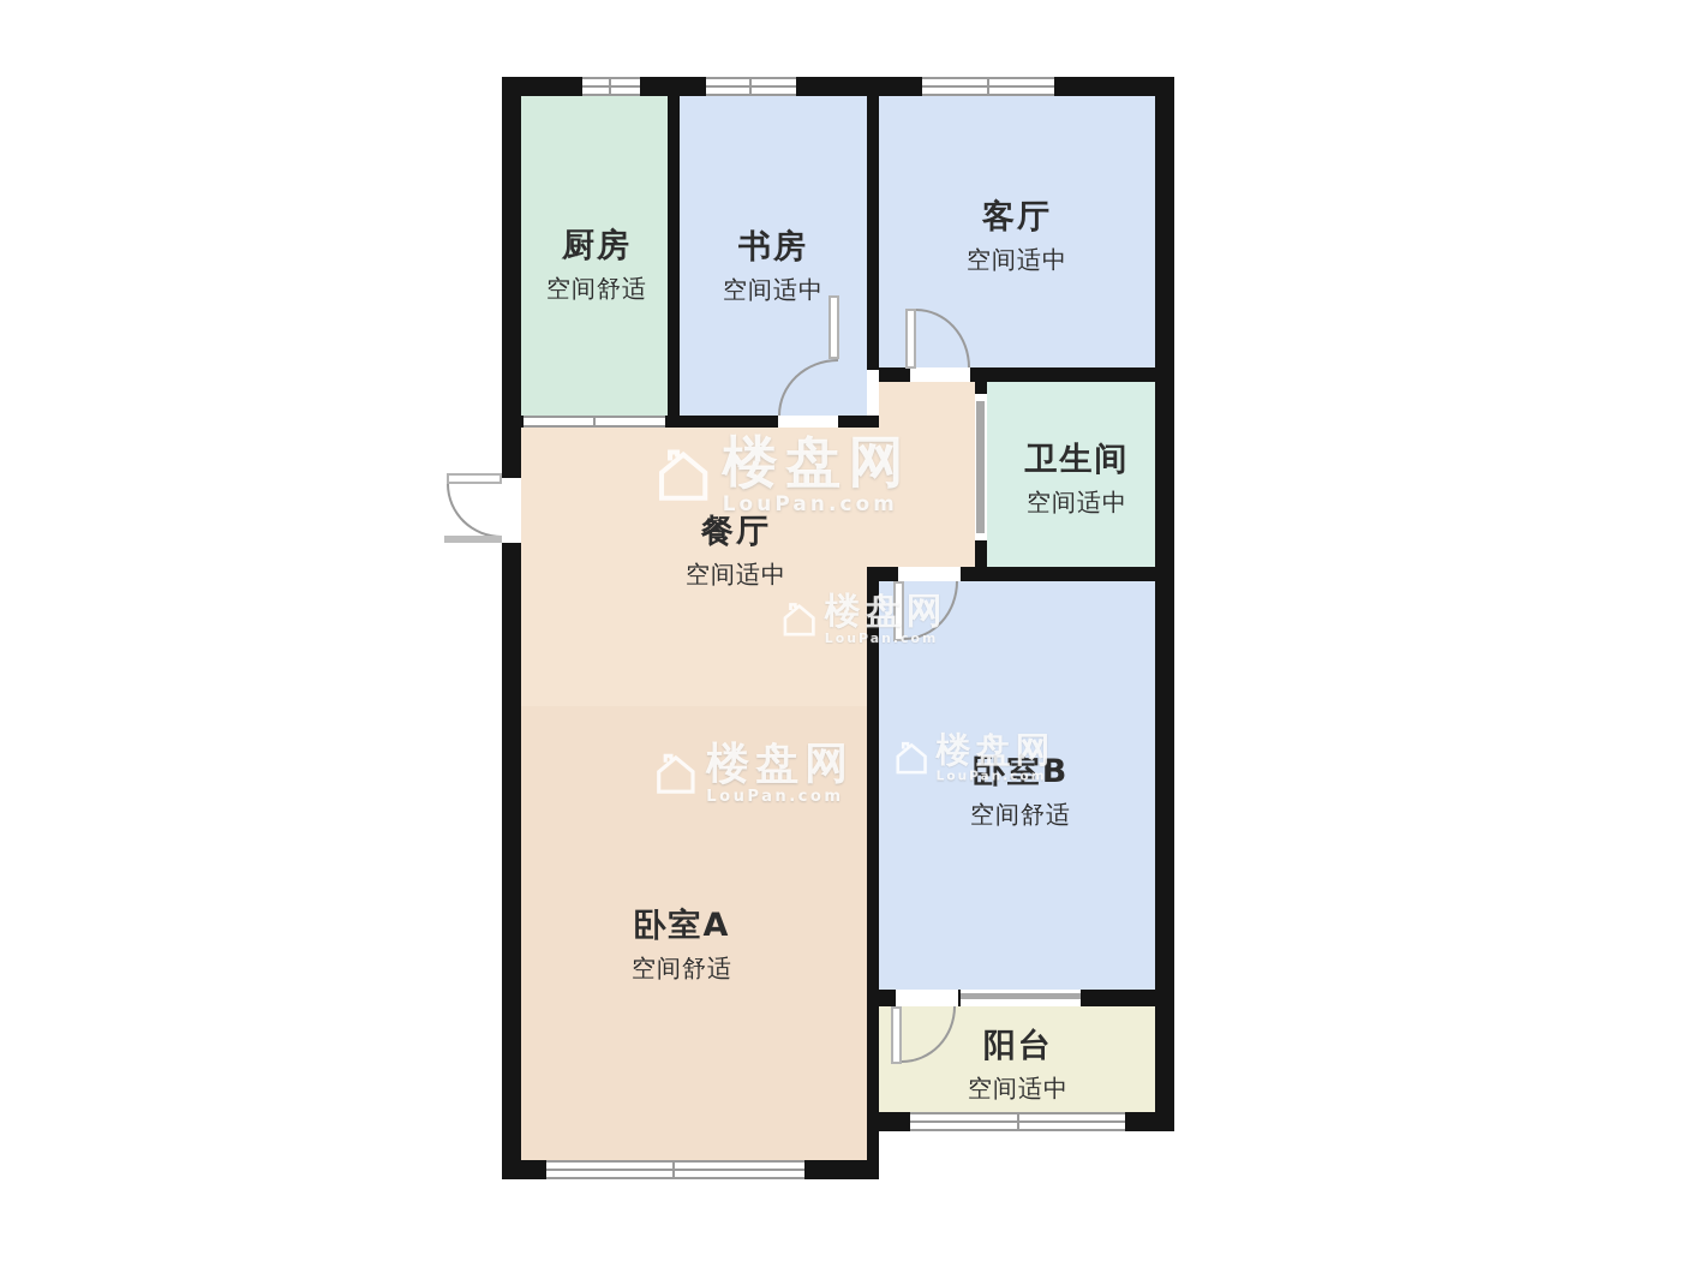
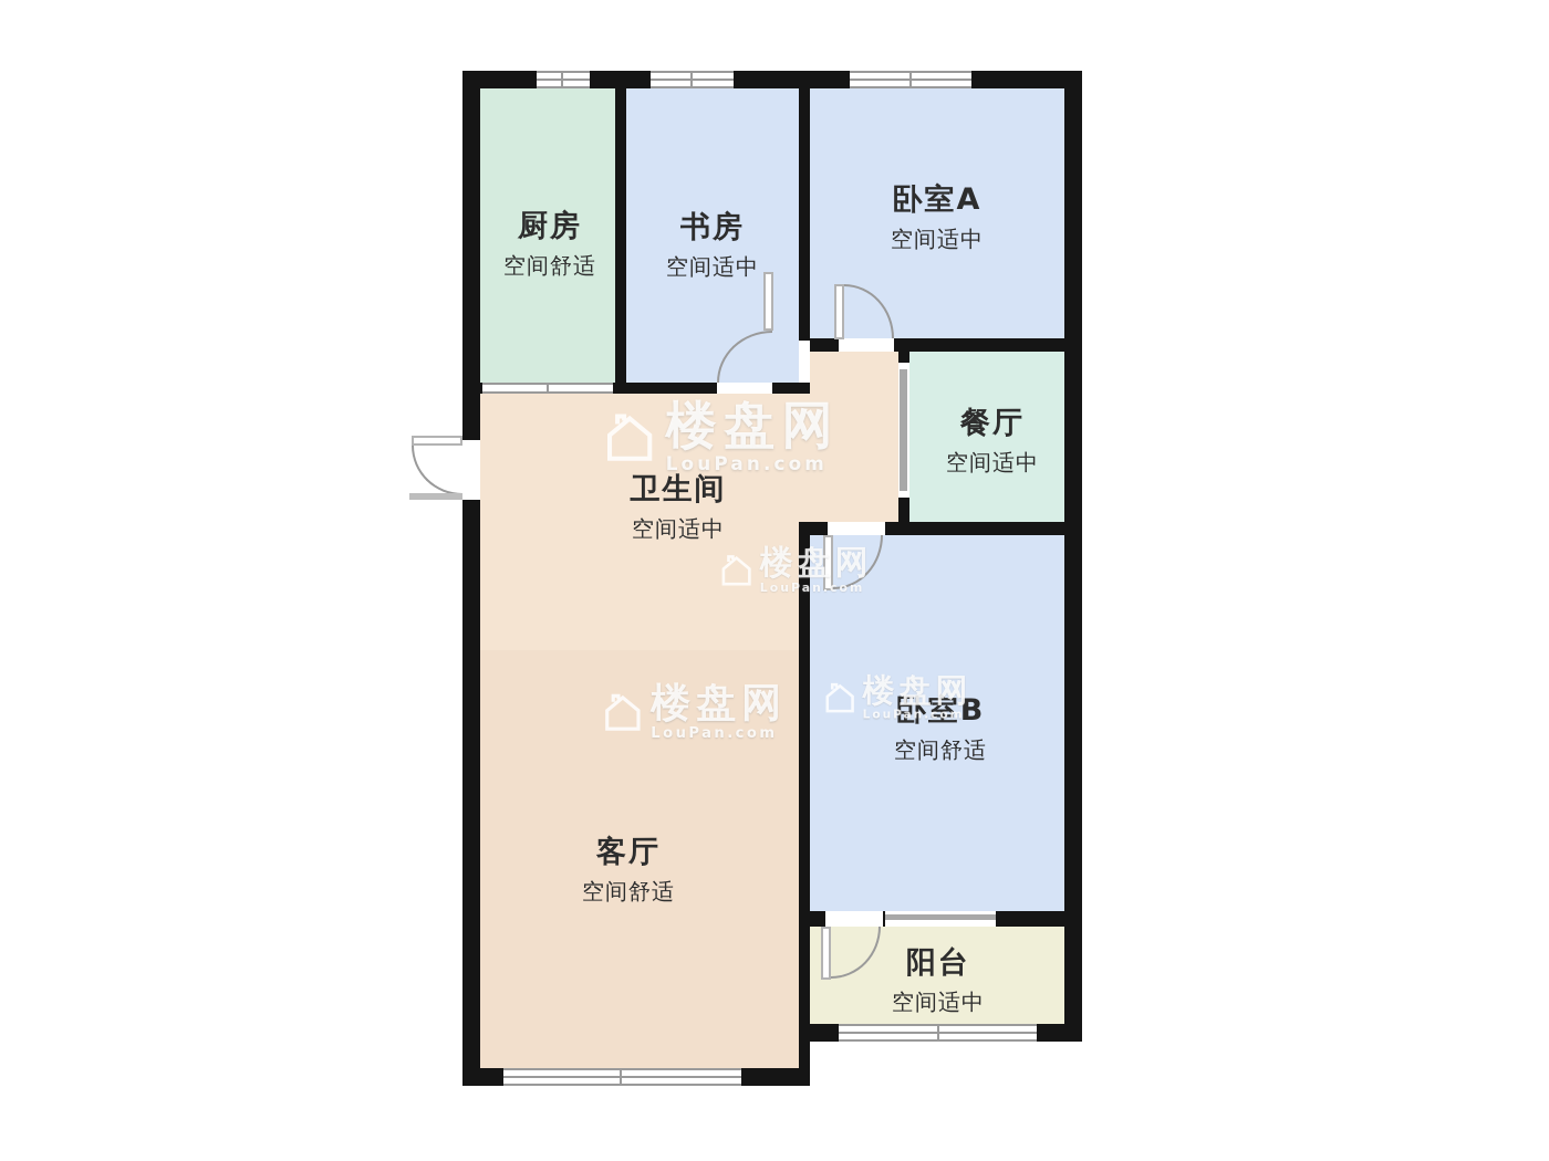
  厨房
  空间舒适
  书房
  空间适中
- 客厅
+ 卧室A
  空间适中
- 卫生间
+ 餐厅
  空间适中
- 餐厅
+ 卫生间
  空间适中
  卧室B
  空间舒适
- 卧室A
+ 客厅
  空间舒适
  阳台
  空间适中
  楼盘网
  LouPan.com
  楼盘网
  LouPan.com
  楼盘网
  LouPan.com
  楼盘网
  LouPan.com
